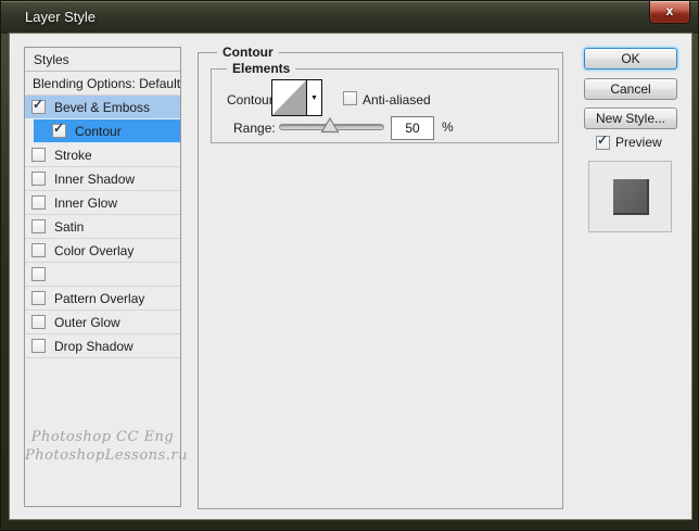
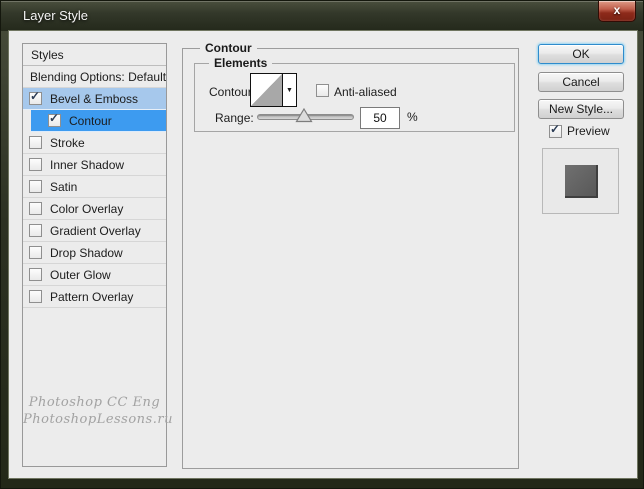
  Layer Style
  x
  Styles
  Blending Options: Default
  ✓
  Bevel & Emboss
  ✓
  Contour
  Stroke
  Inner Shadow
- Inner Glow
  Satin
  Color Overlay
+ Gradient Overlay
- Pattern Overlay
+ Drop Shadow
  Outer Glow
- Drop Shadow
+ Pattern Overlay
  Photoshop CC Eng
  PhotoshopLessons.ru
  Contour
  Elements
  Contou
  Anti-aliased
  Range:
  50
  %
  OK
  Cancel
  New Style...
  ✓
  Preview
